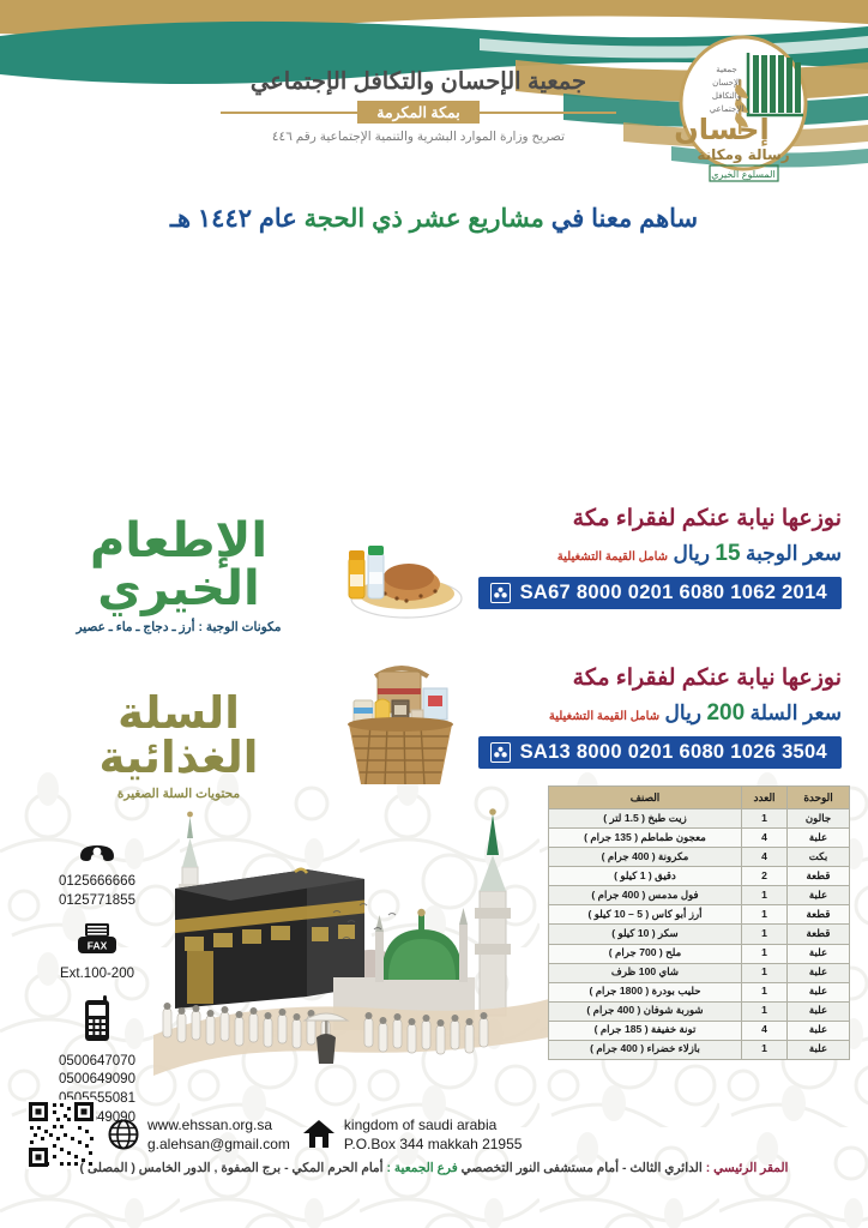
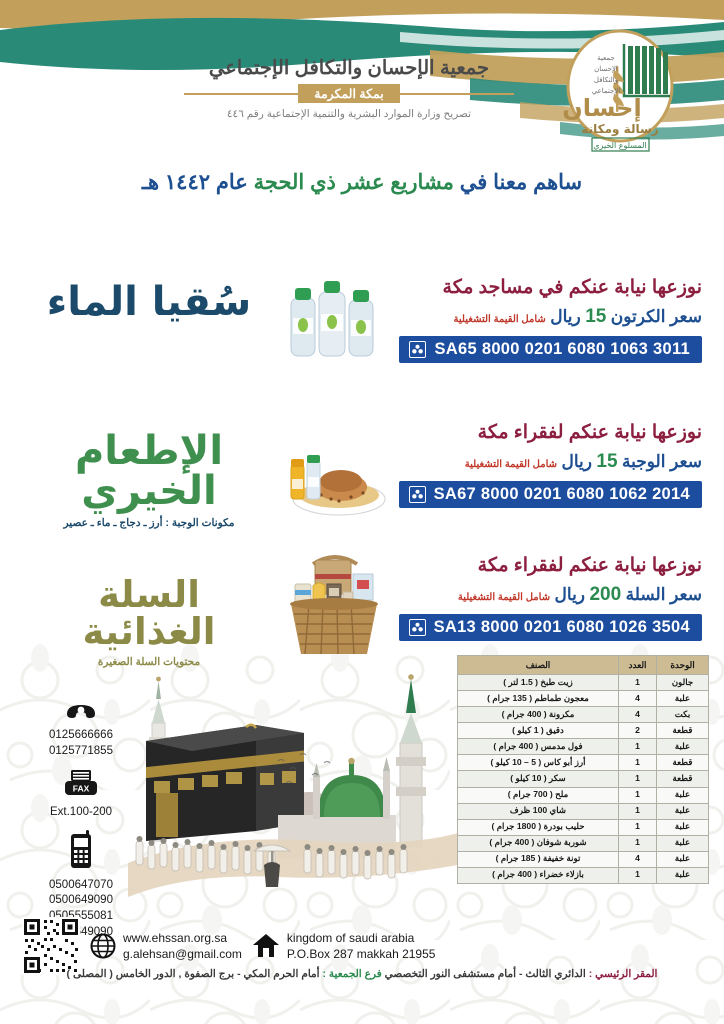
  جمعية الإحسان والتكافل الإجتماعي
  بمكة المكرمة
  تصريح وزارة الموارد البشرية والتنمية الإجتماعية رقم ٤٤٦
  جمعية
  الإحسان
  والتكافل
  الإجتماعي
  إحسان
  رسالة ومكانة
  المسلوع الخيري
  ساهم معنا في مشاريع عشر ذي الحجة عام ١٤٤٢ هـ
+ سُقيا الماء
+ نوزعها نيابة عنكم في مساجد مكة
+ سعر الكرتون 15 ريال شامل القيمة التشغيلية
+ SA65 8000 0201 6080 1063 3011
  الإطعام الخيري
  مكونات الوجبة : أرز ـ دجاج ـ ماء ـ عصير
  نوزعها نيابة عنكم لفقراء مكة
  سعر الوجبة 15 ريال شامل القيمة التشغيلية
  SA67 8000 0201 6080 1062 2014
  السلة الغذائية
  محتويات السلة الصغيرة
  نوزعها نيابة عنكم لفقراء مكة
  سعر السلة 200 ريال شامل القيمة التشغيلية
  SA13 8000 0201 6080 1026 3504
  الوحدة	العدد	الصنف
  جالون	1	زيت طبخ ( 1.5 لتر )
  علبة	4	معجون طماطم ( 135 جرام )
  بكت	4	مكرونة ( 400 جرام )
  قطعة	2	دقيق ( 1 كيلو )
  علبة	1	فول مدمس ( 400 جرام )
  قطعة	1	أرز أبو كاس ( 5 – 10 كيلو )
  قطعة	1	سكر ( 10 كيلو )
  علبة	1	ملح ( 700 جرام )
  علبة	1	شاي 100 ظرف
  علبة	1	حليب بودرة ( 1800 جرام )
  علبة	1	شوربة شوفان ( 400 جرام )
  علبة	4	تونة خفيفة ( 185 جرام )
  علبة	1	بازلاء خضراء ( 400 جرام )
  0125666666
  0125771855
  FAX
  Ext.100-200
  0500647070
  0500649090
  0505555081
  www.ehssan.org.sa
  g.alehsan@gmail.com
  kingdom of saudi arabia
- P.O.Box 344 makkah 21955
+ P.O.Box 287 makkah 21955
  المقر الرئيسي : الدائري الثالث - أمام مستشفى النور التخصصي فرع الجمعية : أمام الحرم المكي - برج الصفوة , الدور الخامس ( المصلى )
